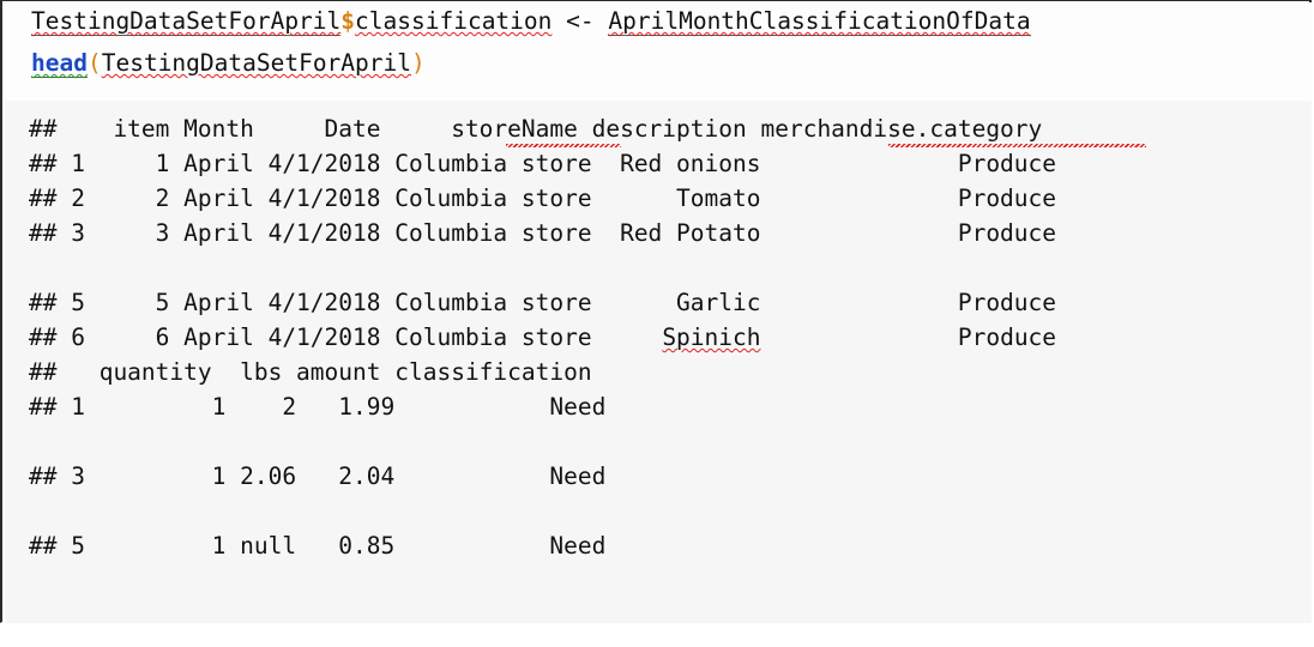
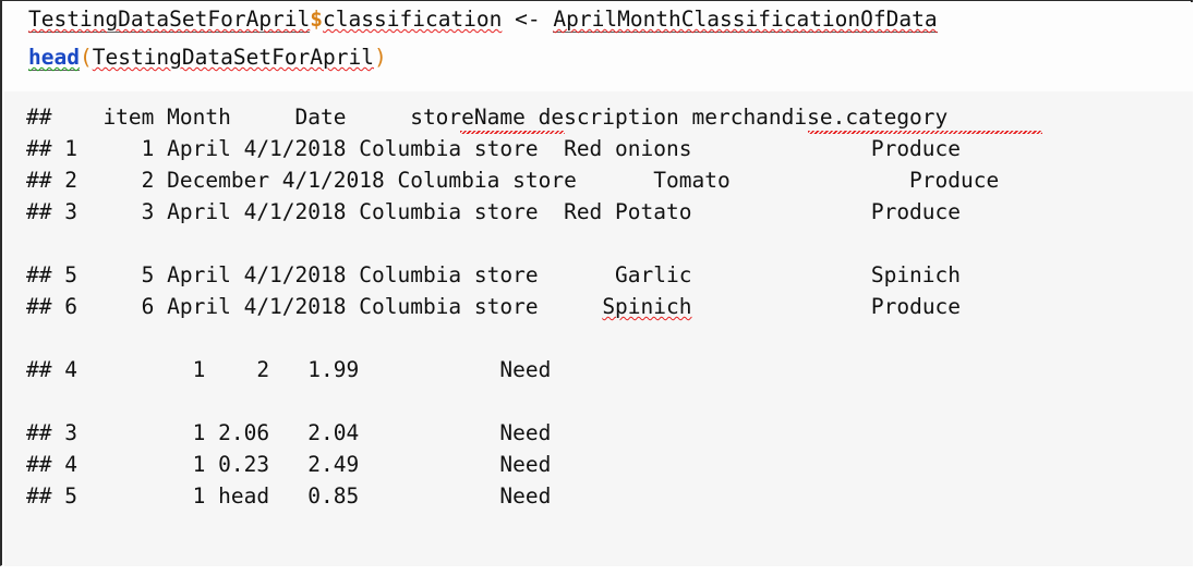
  TestingDataSetForApril$classification <- AprilMonthClassificationOfData
  head(TestingDataSetForApril)
  ## item Month Date storeName description merchandise.category
  ## 1 1 April 4/1/2018 Columbia store Red onions Produce
- ## 2 2 April 4/1/2018 Columbia store Tomato Produce
+ ## 2 2 December 4/1/2018 Columbia store Tomato Produce
  ## 3 3 April 4/1/2018 Columbia store Red Potato Produce
- ## 5 5 April 4/1/2018 Columbia store Garlic Produce
+ ## 5 5 April 4/1/2018 Columbia store Garlic Spinich
  ## 6 6 April 4/1/2018 Columbia store Spinich Produce
- ## quantity lbs amount classification
- ## 1 1 2 1.99 Need
+ ## 4 1 2 1.99 Need
  ## 3 1 2.06 2.04 Need
+ ## 4 1 0.23 2.49 Need
- ## 5 1 null 0.85 Need
+ ## 5 1 head 0.85 Need
